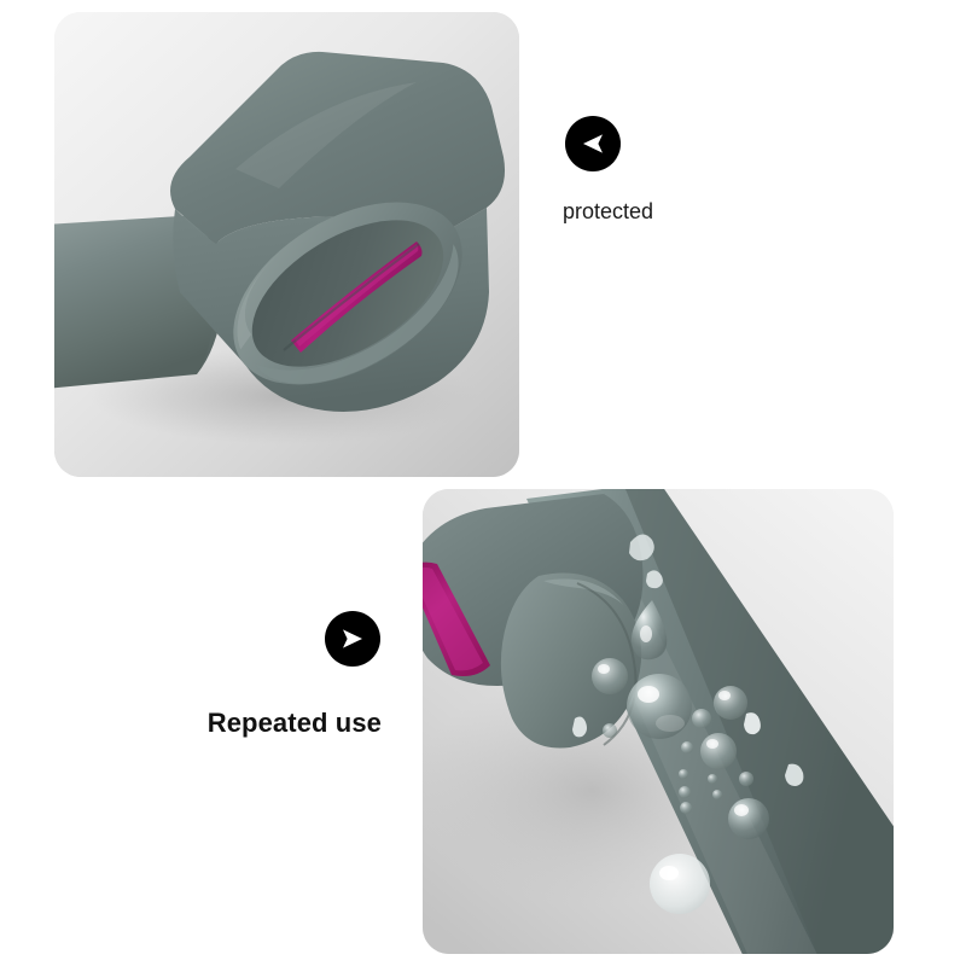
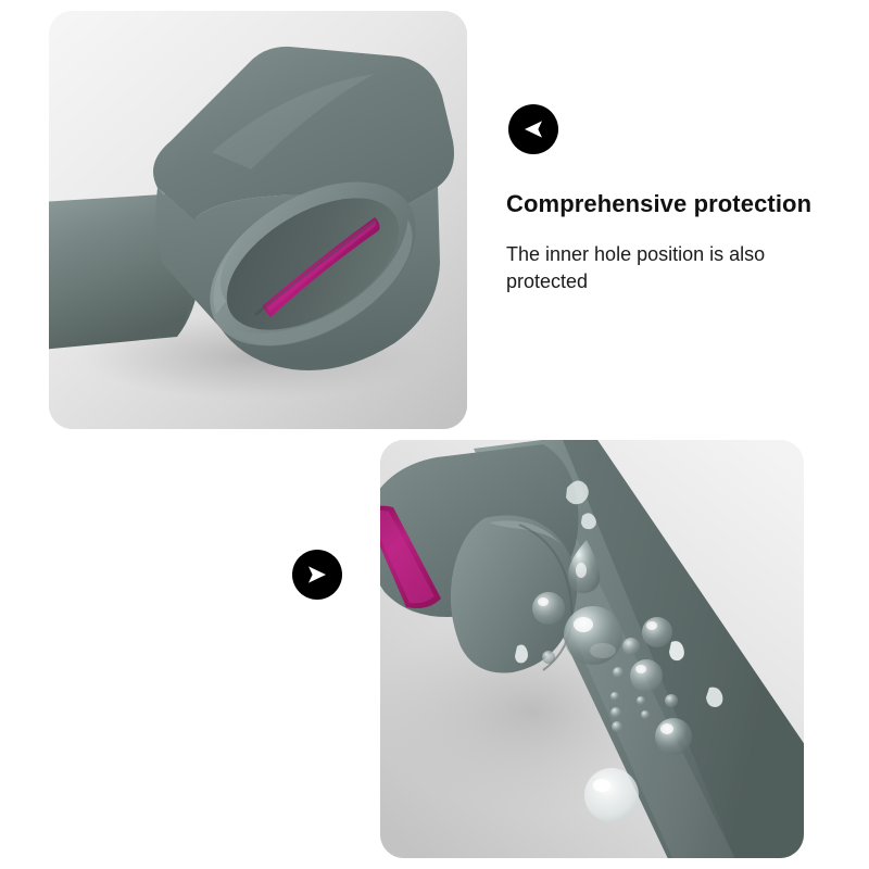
+ Comprehensive protection
+ The inner hole position is also
  protected
- Repeated use
